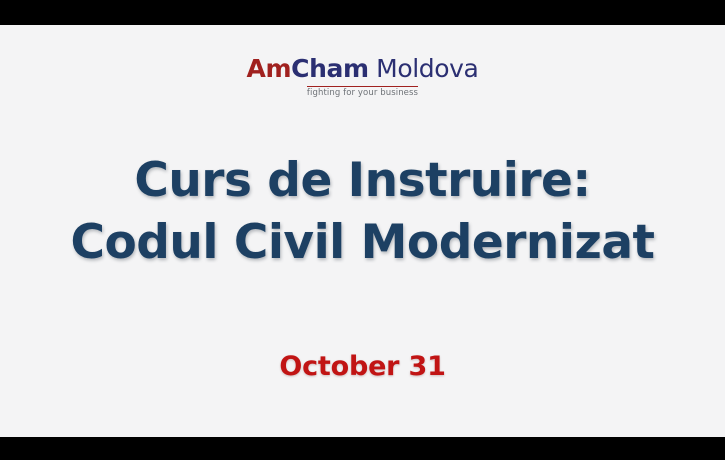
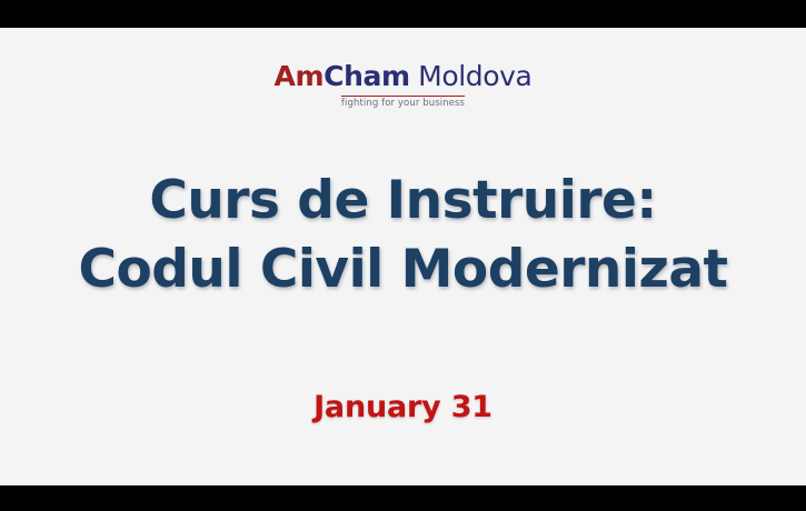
  AmCham Moldova
  fighting for your business
  Curs de Instruire:
  Codul Civil Modernizat
- October 31
+ January 31
